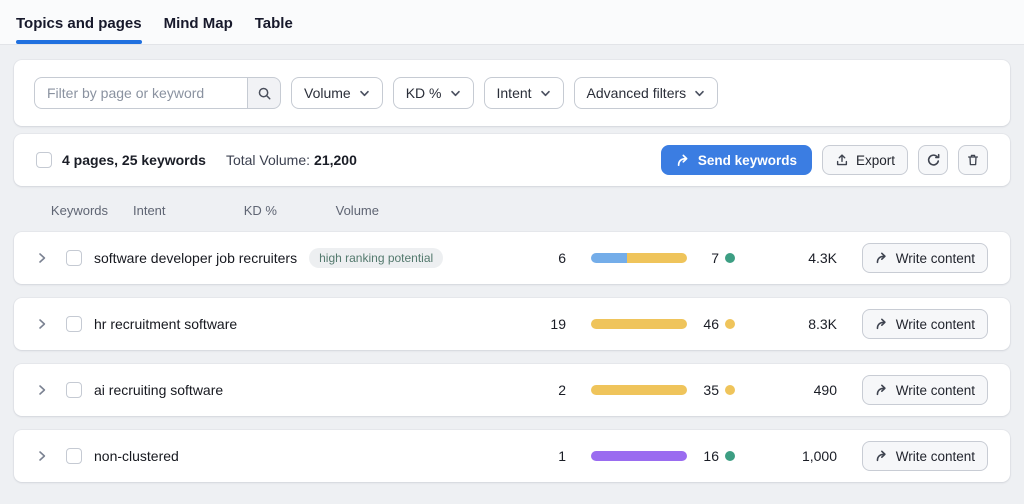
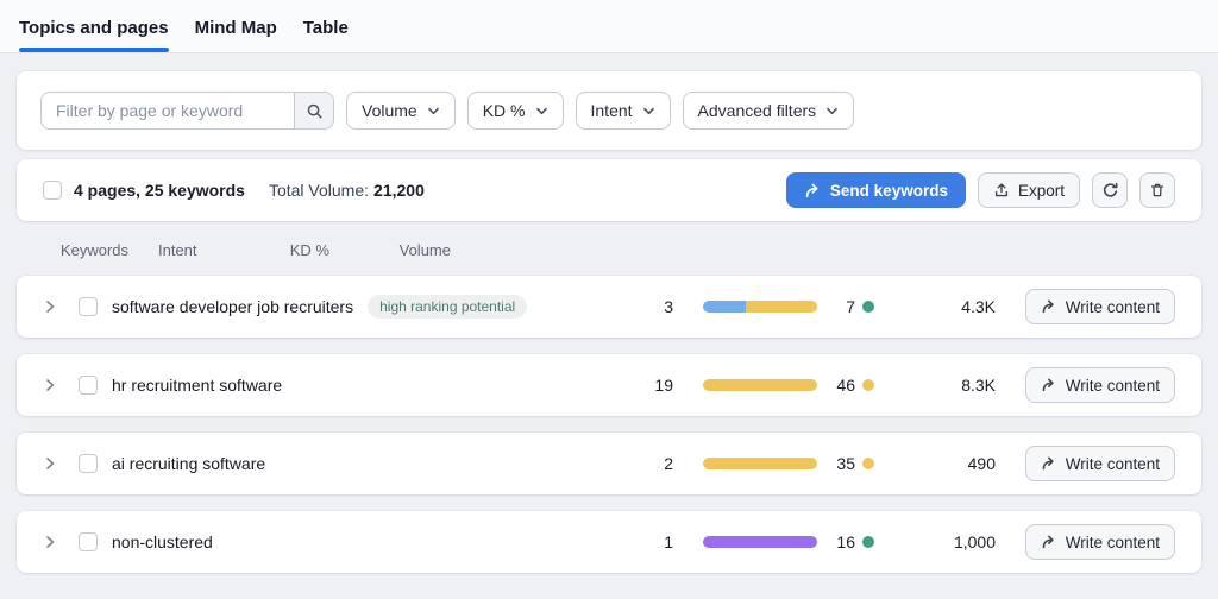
  Topics and pages
  Mind Map
  Table
  Filter by page or keyword
  Volume
  KD %
  Intent
  Advanced filters
  4 pages, 25 keywords
  Total Volume: 21,200
  Send keywords
  Export
  Keywords
  Intent
  KD %
  Volume
  software developer job recruiters
  high ranking potential
- 6
+ 3
  7
  4.3K
  Write content
  hr recruitment software
  19
  46
  8.3K
  Write content
  ai recruiting software
  2
  35
  490
  Write content
  non-clustered
  1
  16
  1,000
  Write content
